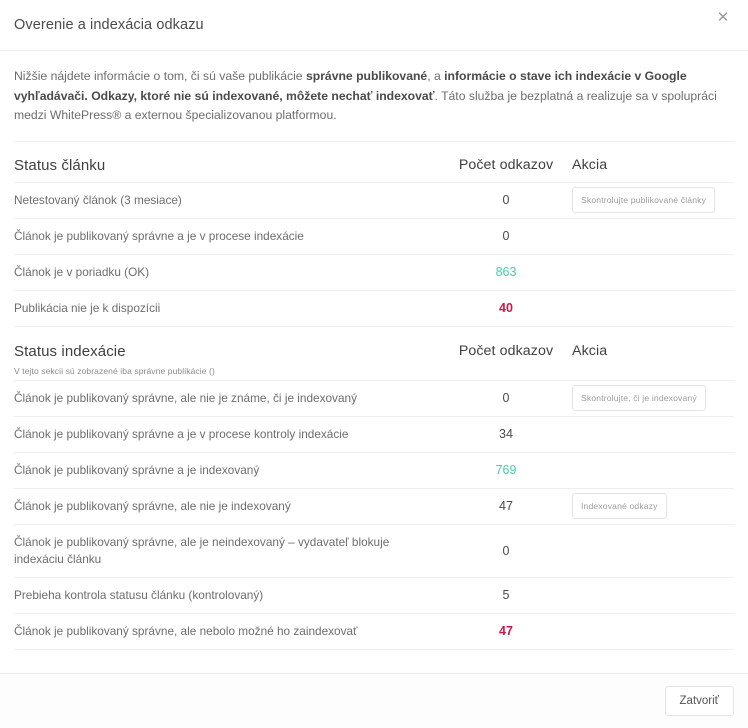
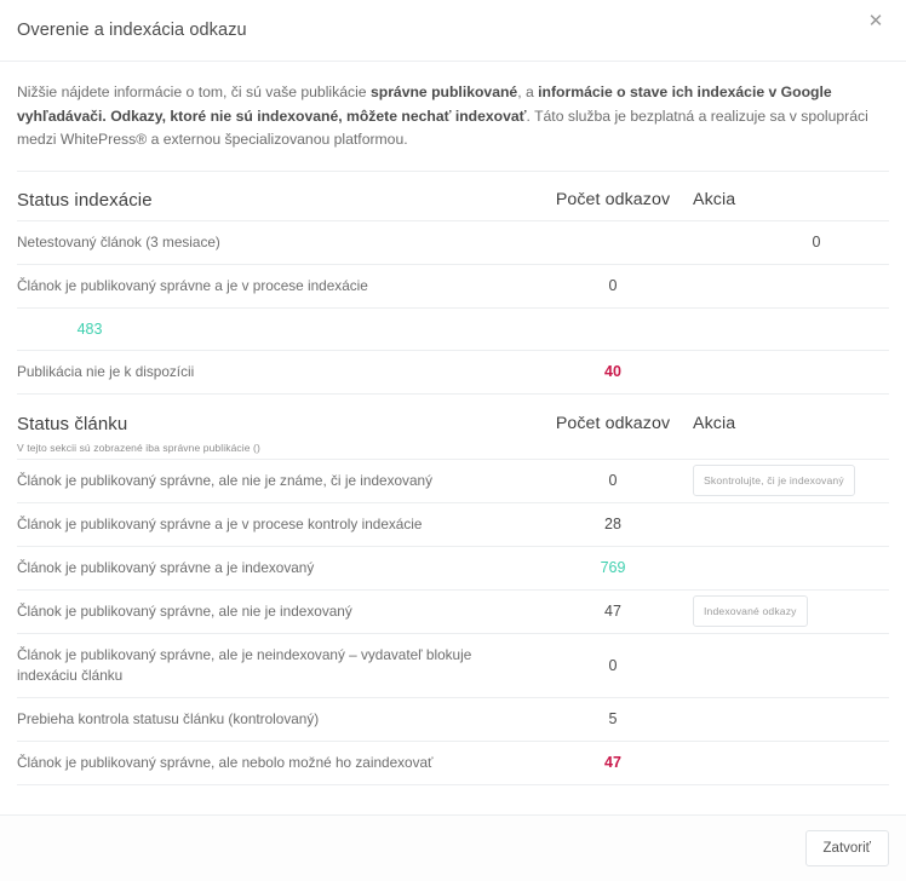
  Overenie a indexácia odkazu
  ✕
  Nižšie nájdete informácie o tom, či sú vaše publikácie správne publikované, a informácie o stave ich indexácie v Google vyhľadávači. Odkazy, ktoré nie sú indexované, môžete nechať indexovať. Táto služba je bezplatná a realizuje sa v spolupráci medzi WhitePress® a externou špecializovanou platformou.
- Status článku
+ Status indexácie
  Počet odkazov
  Akcia
  Netestovaný článok (3 mesiace)
  0
- Skontrolujte publikované články
  Článok je publikovaný správne a je v procese indexácie
  0
- Článok je v poriadku (OK)
- 863
+ 483
  Publikácia nie je k dispozícii
  40
- Status indexácie
+ Status článku
  V tejto sekcii sú zobrazené iba správne publikácie ()
  Počet odkazov
  Akcia
  Článok je publikovaný správne, ale nie je známe, či je indexovaný
  0
  Skontrolujte, či je indexovaný
  Článok je publikovaný správne a je v procese kontroly indexácie
- 34
+ 28
  Článok je publikovaný správne a je indexovaný
  769
  Článok je publikovaný správne, ale nie je indexovaný
  47
  Indexované odkazy
  Článok je publikovaný správne, ale je neindexovaný – vydavateľ blokuje indexáciu článku
  0
  Prebieha kontrola statusu článku (kontrolovaný)
  5
  Článok je publikovaný správne, ale nebolo možné ho zaindexovať
  47
  Zatvoriť
